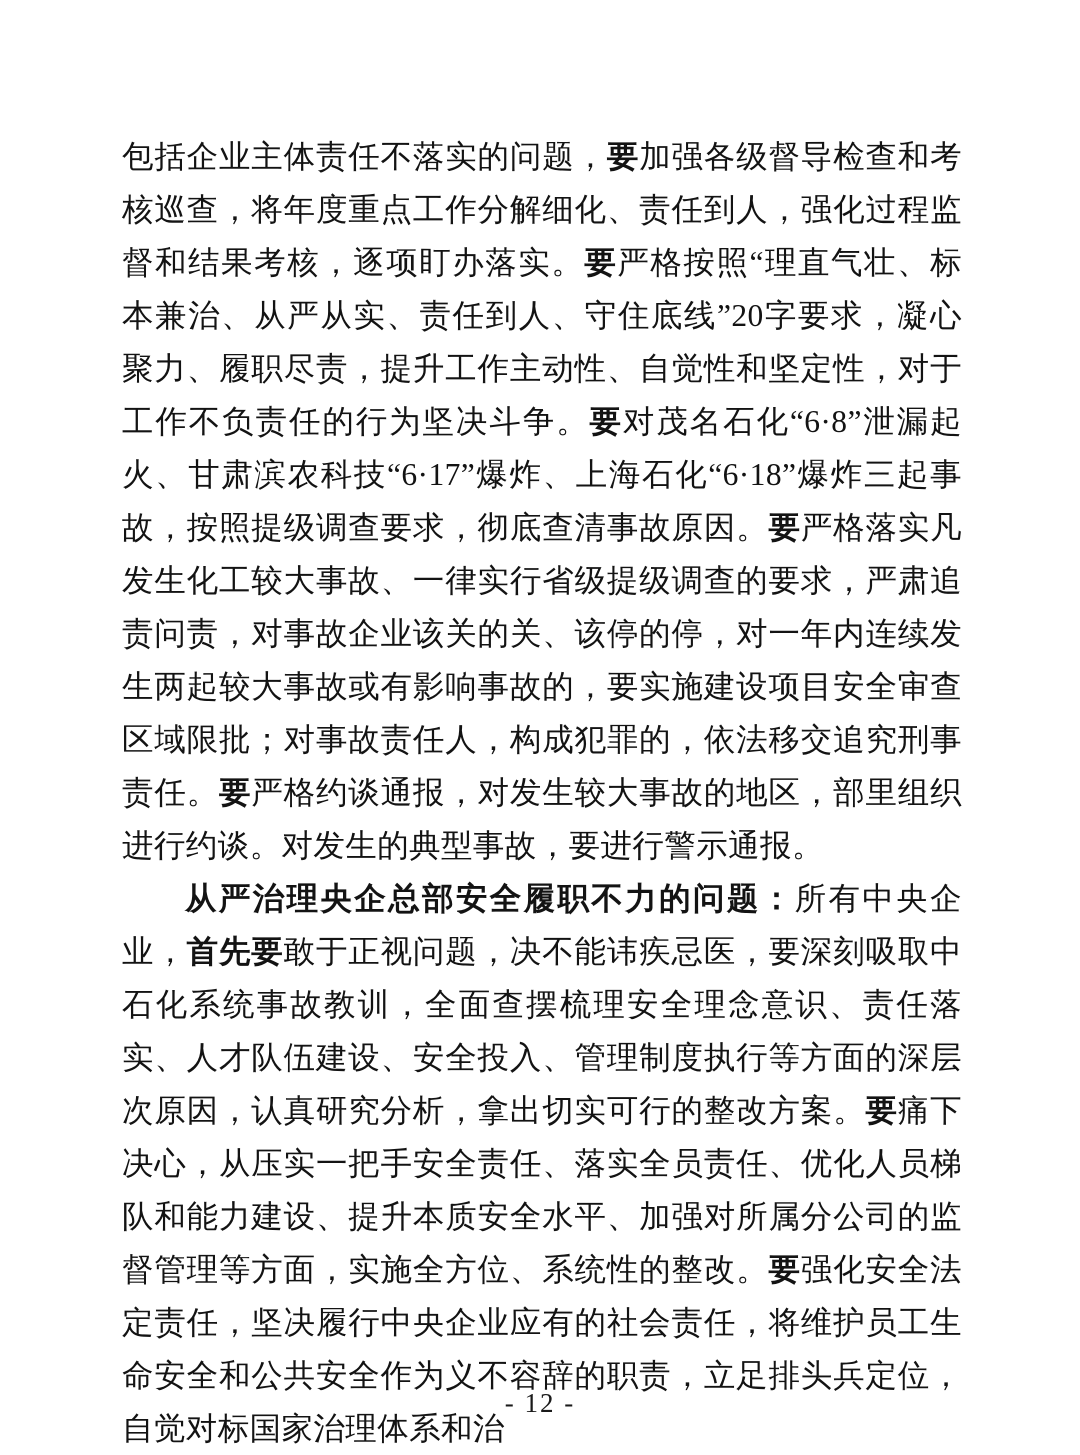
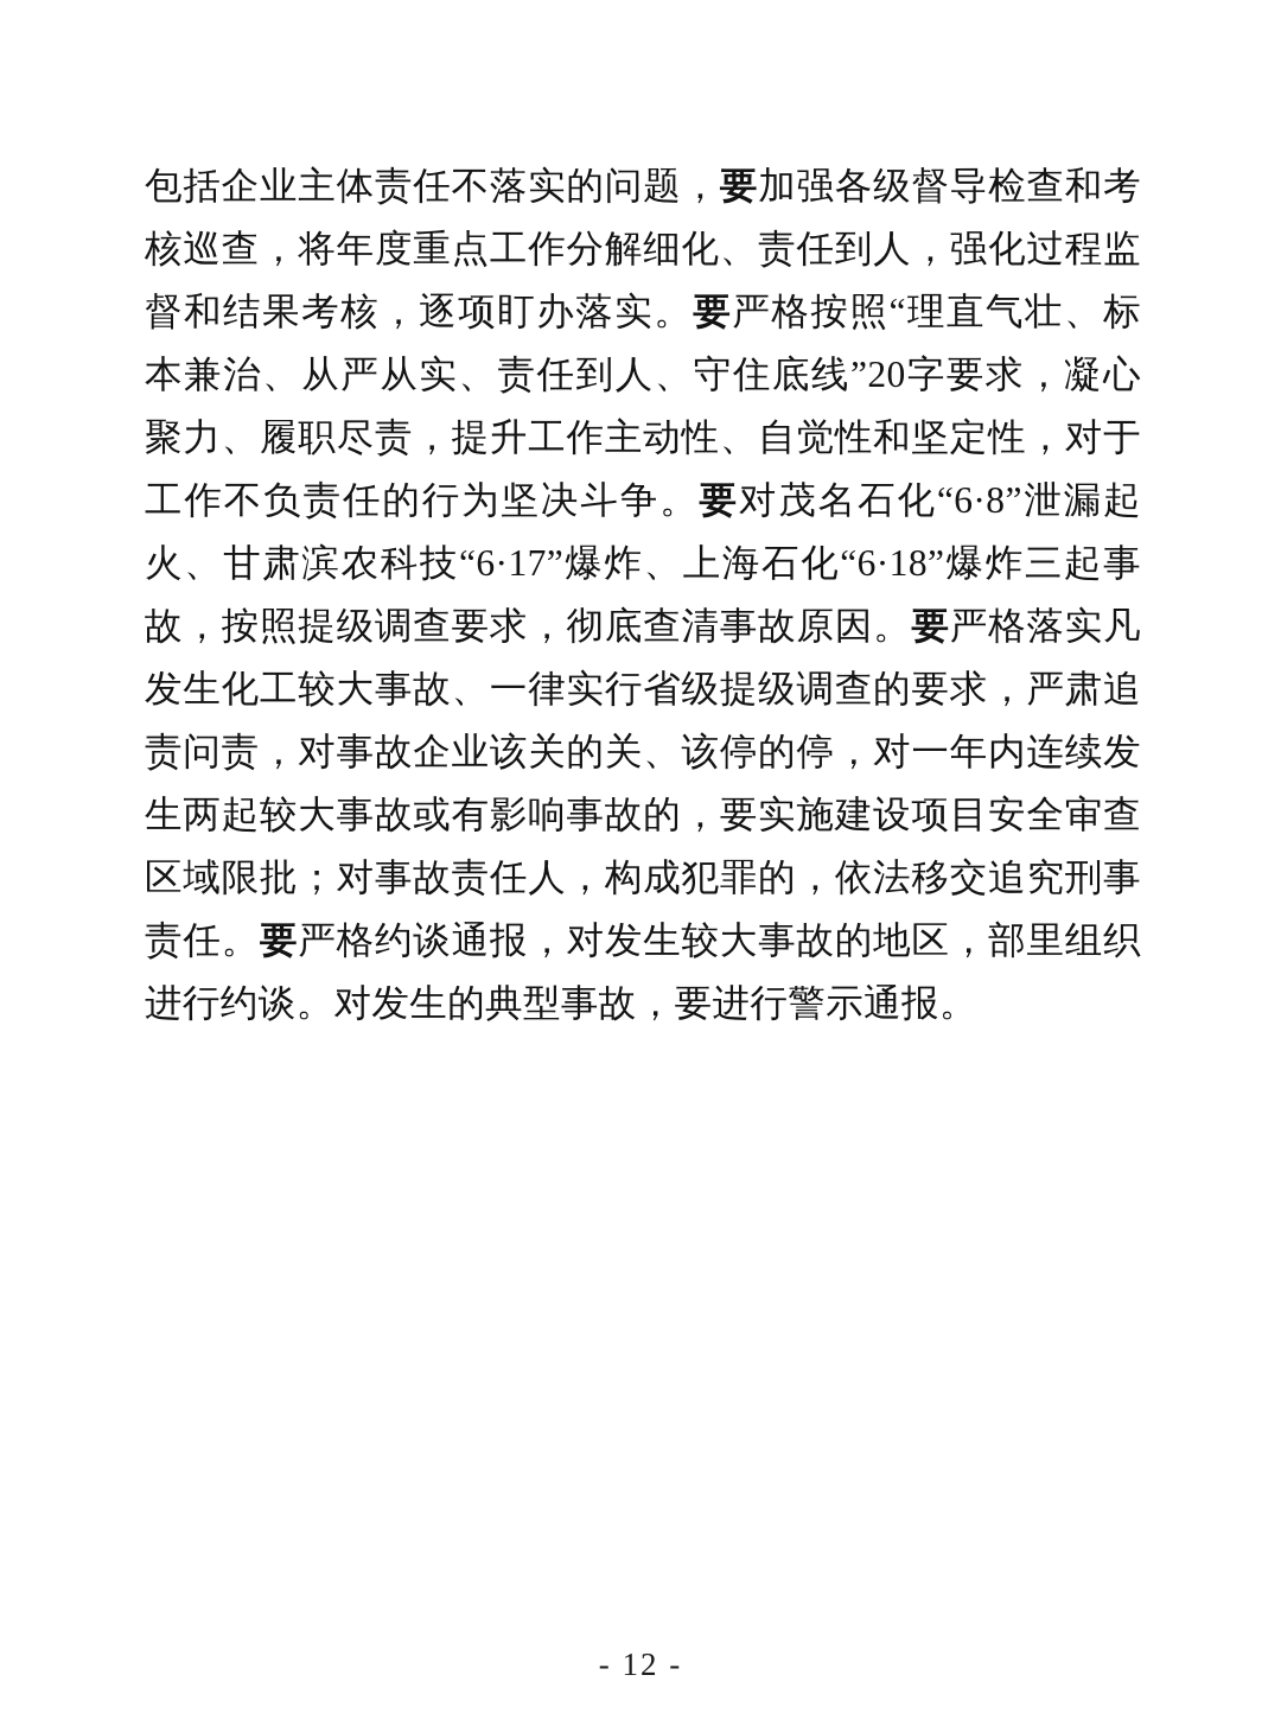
  包括企业主体责任不落实的问题，要加强各级督导检查和考核巡查，将年度重点工作分解细化、责任到人，强化过程监督和结果考核，逐项盯办落实。要严格按照“理直气壮、标本兼治、从严从实、责任到人、守住底线”20字要求，凝心聚力、履职尽责，提升工作主动性、自觉性和坚定性，对于工作不负责任的行为坚决斗争。要对茂名石化“6·8”泄漏起火、甘肃滨农科技“6·17”爆炸、上海石化“6·18”爆炸三起事故，按照提级调查要求，彻底查清事故原因。要严格落实凡发生化工较大事故、一律实行省级提级调查的要求，严肃追责问责，对事故企业该关的关、该停的停，对一年内连续发生两起较大事故或有影响事故的，要实施建设项目安全审查区域限批；对事故责任人，构成犯罪的，依法移交追究刑事责任。要严格约谈通报，对发生较大事故的地区，部里组织进行约谈。对发生的典型事故，要进行警示通报。
- 从严治理央企总部安全履职不力的问题：所有中央企业，首先要敢于正视问题，决不能讳疾忌医，要深刻吸取中石化系统事故教训，全面查摆梳理安全理念意识、责任落实、人才队伍建设、安全投入、管理制度执行等方面的深层次原因，认真研究分析，拿出切实可行的整改方案。要痛下决心，从压实一把手安全责任、落实全员责任、优化人员梯队和能力建设、提升本质安全水平、加强对所属分公司的监督管理等方面，实施全方位、系统性的整改。要强化安全法定责任，坚决履行中央企业应有的社会责任，将维护员工生命安全和公共安全作为义不容辞的职责，立足排头兵定位，自觉对标国家治理体系和治
  - 12 -
